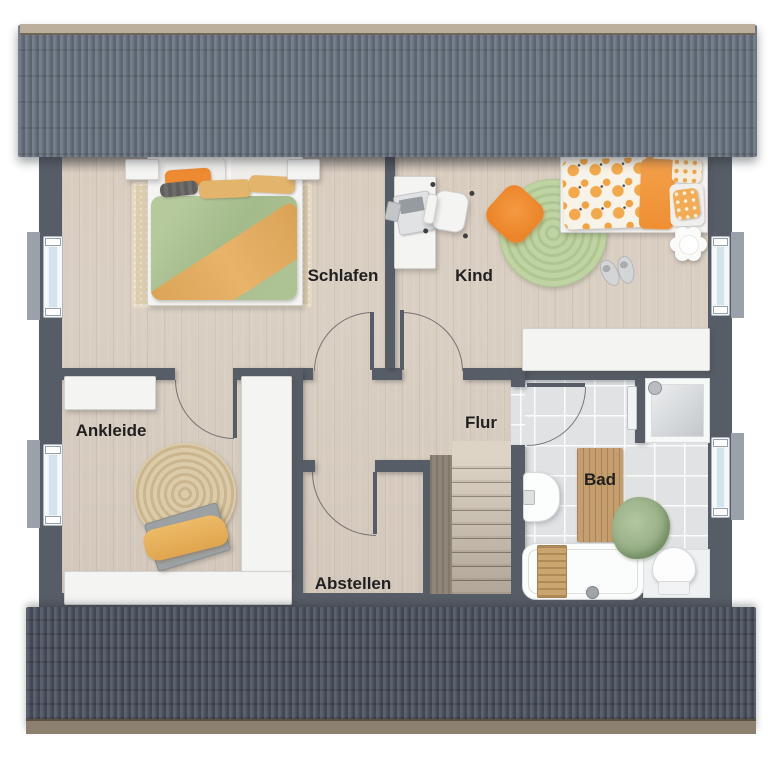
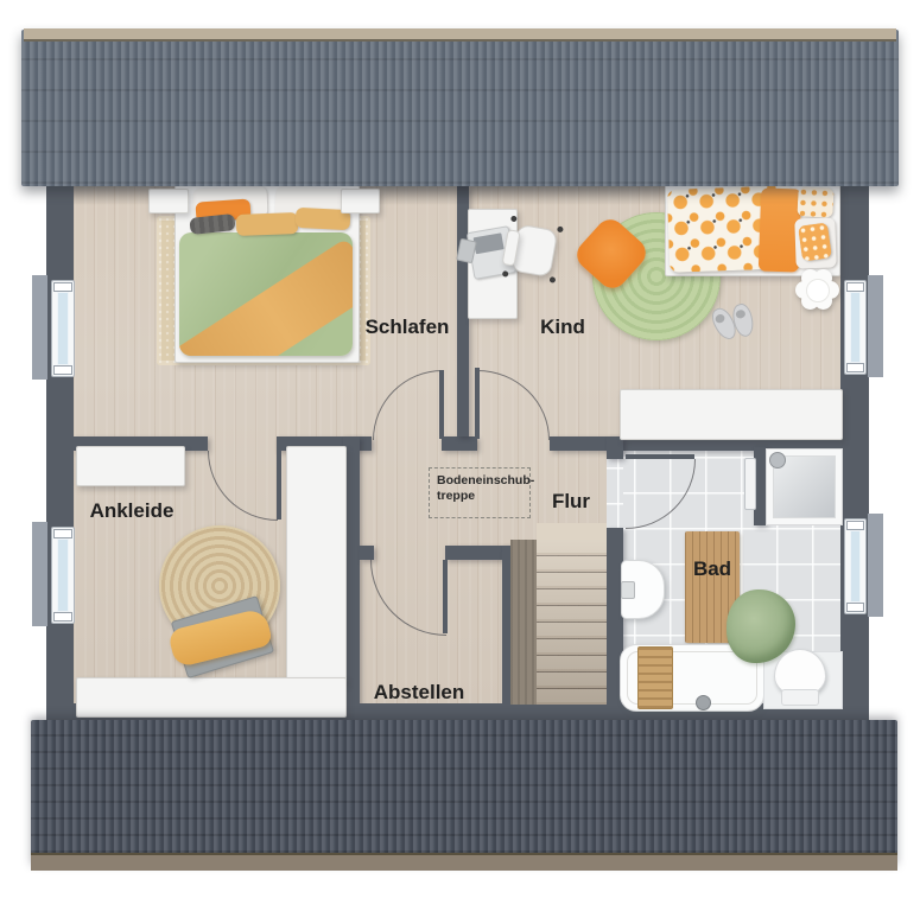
  Schlafen
  Kind
  Ankleide
  Abstellen
  Flur
  Bad
+ Bodeneinschub-
+ treppe
